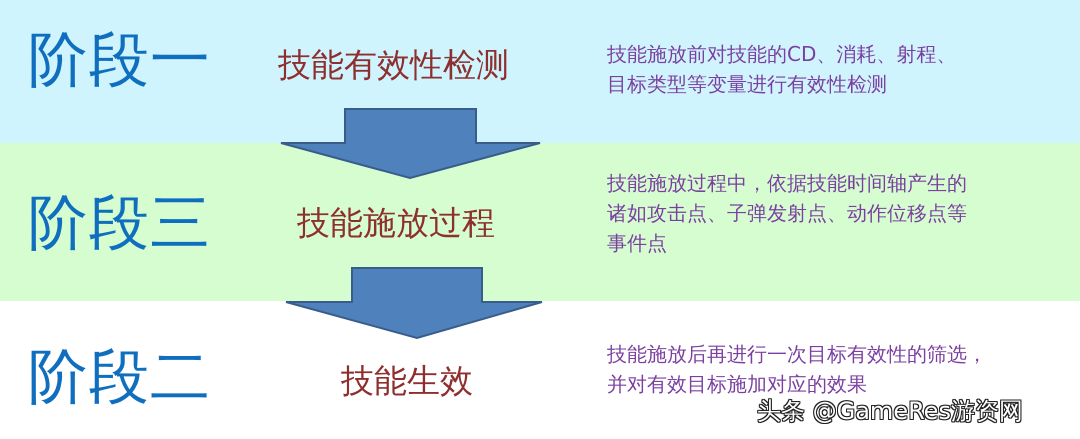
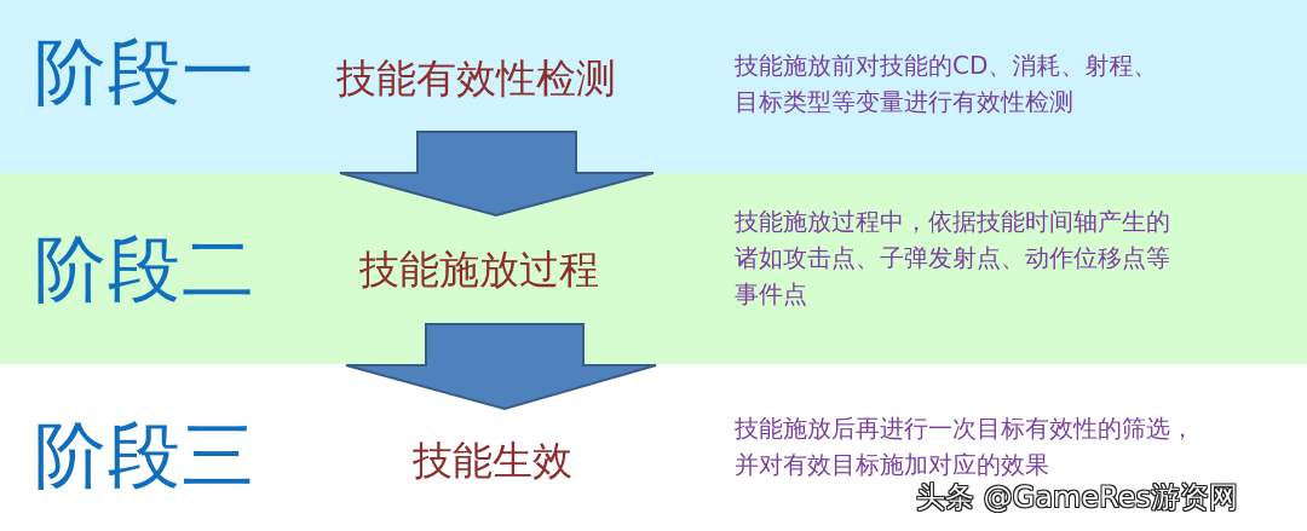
  阶段一
  技能有效性检测
  技能施放前对技能的CD、消耗、射程、
  目标类型等变量进行有效性检测
- 阶段三
+ 阶段二
  技能施放过程
  技能施放过程中，依据技能时间轴产生的
  诸如攻击点、子弹发射点、动作位移点等
  事件点
- 阶段二
+ 阶段三
  技能生效
  技能施放后再进行一次目标有效性的筛选，
  并对有效目标施加对应的效果
  头条 @GameRes游资网
